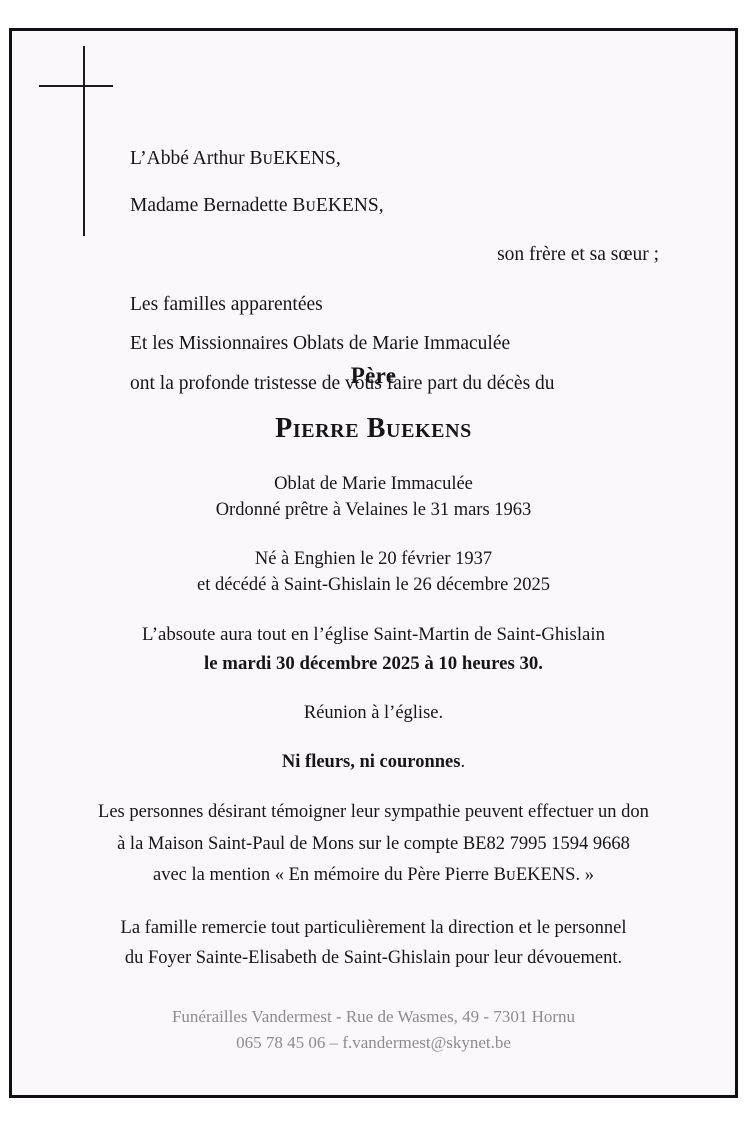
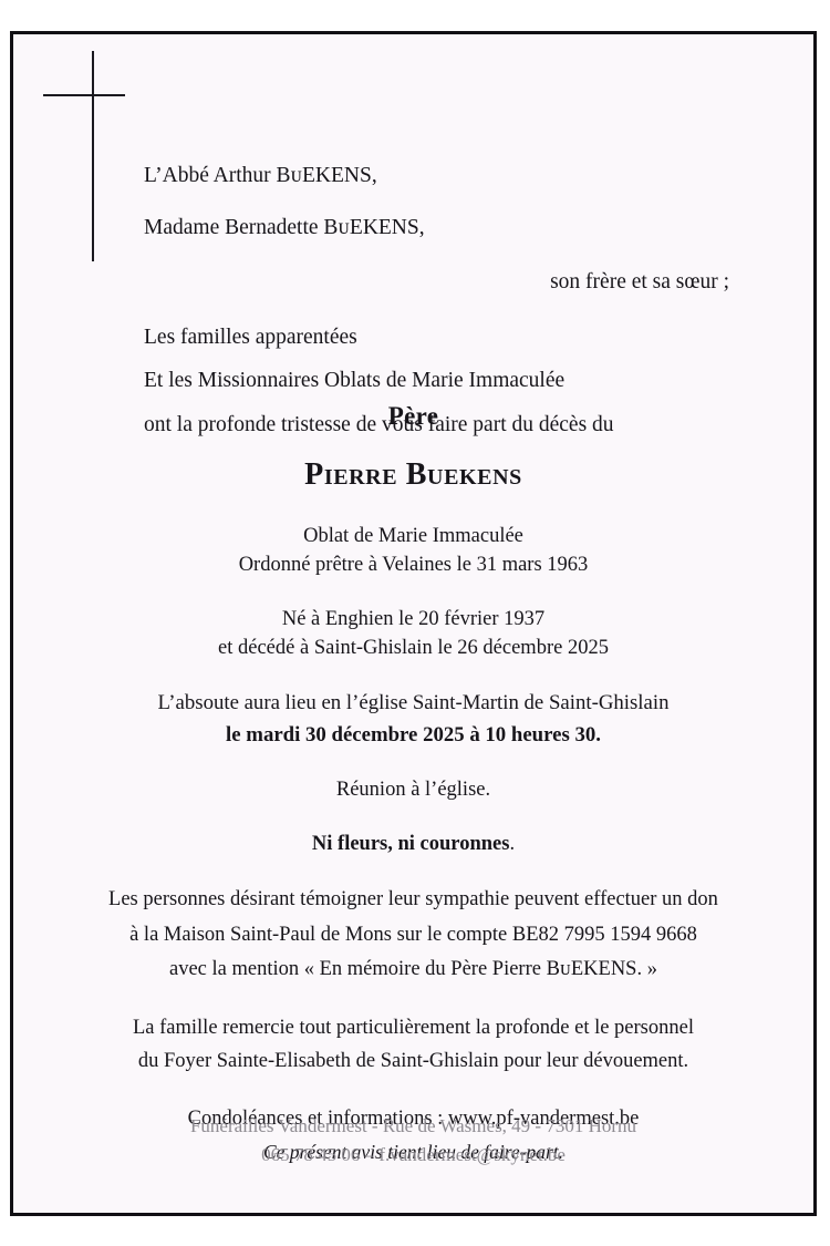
  L’Abbé Arthur BᴜEKENS,
  Madame Bernadette BᴜEKENS,
  son frère et sa sœur ;
  Les familles apparentées
  Et les Missionnaires Oblats de Marie Immaculée
  ont la profonde tristesse de vous faire part du décès du
  Père
  Pierre Buekens
  Oblat de Marie Immaculée
  Ordonné prêtre à Velaines le 31 mars 1963
  Né à Enghien le 20 février 1937
  et décédé à Saint-Ghislain le 26 décembre 2025
- L’absoute aura tout en l’église Saint-Martin de Saint-Ghislain
+ L’absoute aura lieu en l’église Saint-Martin de Saint-Ghislain
  le mardi 30 décembre 2025 à 10 heures 30.
  Réunion à l’église.
  Ni fleurs, ni couronnes.
  Les personnes désirant témoigner leur sympathie peuvent effectuer un don
  à la Maison Saint-Paul de Mons sur le compte BE82 7995 1594 9668
  avec la mention « En mémoire du Père Pierre BᴜEKENS. »
- La famille remercie tout particulièrement la direction et le personnel
+ La famille remercie tout particulièrement la profonde et le personnel
  du Foyer Sainte-Elisabeth de Saint-Ghislain pour leur dévouement.
+ Condoléances et informations : www.pf-vandermest.be
+ Ce présent avis tient lieu de faire-part.
  Funérailles Vandermest - Rue de Wasmes, 49 - 7301 Hornu
  065 78 45 06 – f.vandermest@skynet.be
